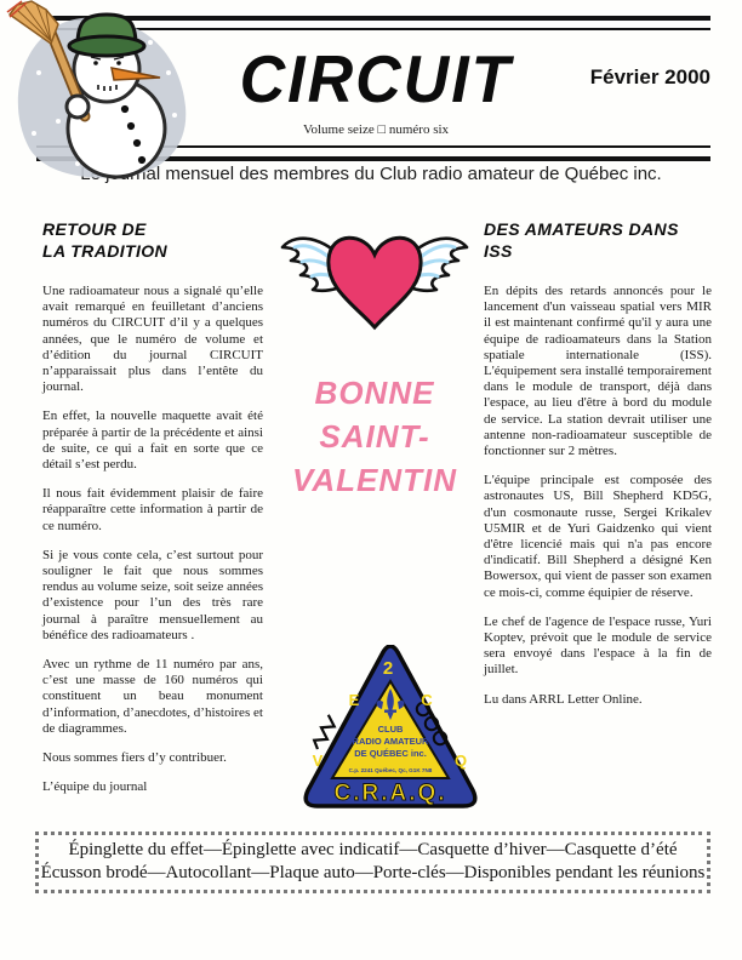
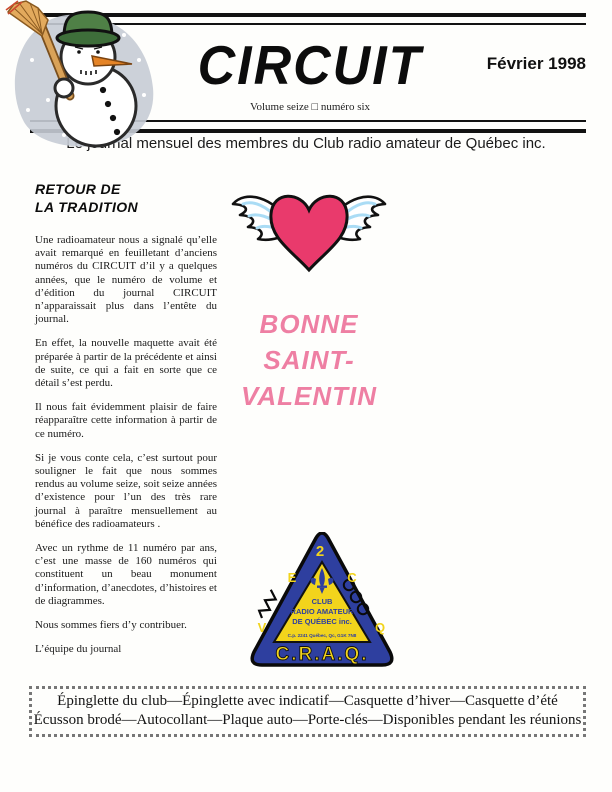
  CIRCUIT
- Février 2000
+ Février 1998
  Volume seize □ numéro six
  nal mensuel des membres du Club radio amateur de Québec inc.
  RETOUR DE
  LA TRADITION
  Une radioamateur nous a signalé qu’elle avait remarqué en feuilletant d’anciens numéros du CIRCUIT d’il y a quelques années, que le numéro de volume et d’édition du journal CIRCUIT n’apparaissait plus dans l’entête du journal.
  En effet, la nouvelle maquette avait été préparée à partir de la précédente et ainsi de suite, ce qui a fait en sorte que ce détail s’est perdu.
  Il nous fait évidemment plaisir de faire réapparaître cette information à partir de ce numéro.
  Si je vous conte cela, c’est surtout pour souligner le fait que nous sommes rendus au volume seize, soit seize années d’existence pour l’un des très rare journal à paraître mensuellement au bénéfice des radioamateurs .
  Avec un rythme de 11 numéro par ans, c’est une masse de 160 numéros qui constituent un beau monument d’information, d’anecdotes, d’histoires et de diagrammes.
  Nous sommes fiers d’y contribuer.
  L’équipe du journal
  BONNE
  SAINT-
  VALENTIN
  CLUB
  RADIO AMATEUR
  DE QUÉBEC inc.
  2
  E
  C
  V
  Q
  C.R.A.Q.
- DES AMATEURS DANS ISS
- En dépits des retards annoncés pour le lancement d'un vaisseau spatial vers MIR il est maintenant confirmé qu'il y aura une équipe de radioamateurs dans la Station spatiale internationale (ISS). L'équipement sera installé temporairement dans le module de transport, déjà dans l'espace, au lieu d'être à bord du module de service. La station devrait utiliser une antenne non-radioamateur susceptible de fonctionner sur 2 mètres.
- L'équipe principale est composée des astronautes US, Bill Shepherd KD5G, d'un cosmonaute russe, Sergei Krikalev U5MIR et de Yuri Gaidzenko qui vient d'être licencié mais qui n'a pas encore d'indicatif. Bill Shepherd a désigné Ken Bowersox, qui vient de passer son examen ce mois-ci, comme équipier de réserve.
- Le chef de l'agence de l'espace russe, Yuri Koptev, prévoit que le module de service sera envoyé dans l'espace à la fin de juillet.
- Lu dans ARRL Letter Online.
- Épinglette du effet—Épinglette avec indicatif—Casquette d’hiver—Casquette d’été
+ Épinglette du club—Épinglette avec indicatif—Casquette d’hiver—Casquette d’été
  Écusson brodé—Autocollant—Plaque auto—Porte-clés—Disponibles pendant les réunions
